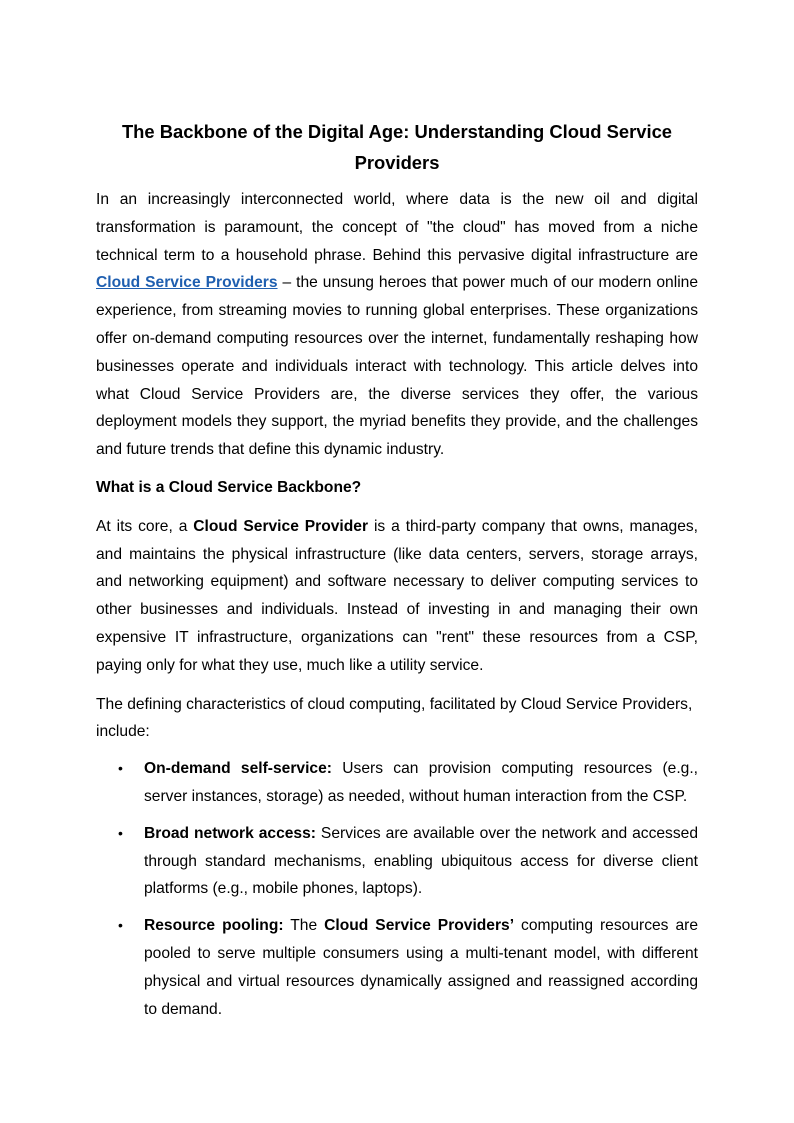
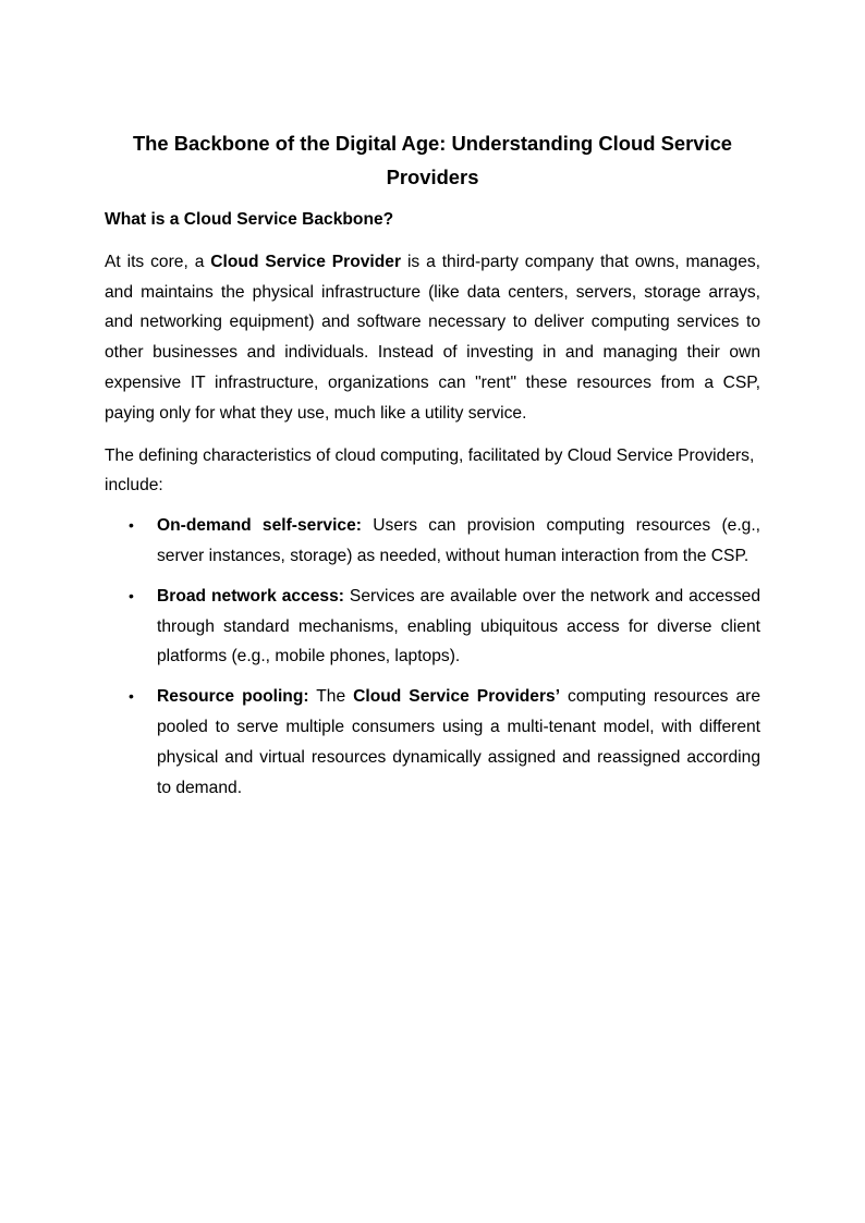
  The Backbone of the Digital Age: Understanding Cloud Service Providers
- In an increasingly interconnected world, where data is the new oil and digital transformation is paramount, the concept of "the cloud" has moved from a niche technical term to a household phrase. Behind this pervasive digital infrastructure are Cloud Service Providers – the unsung heroes that power much of our modern online experience, from streaming movies to running global enterprises. These organizations offer on-demand computing resources over the internet, fundamentally reshaping how businesses operate and individuals interact with technology. This article delves into what Cloud Service Providers are, the diverse services they offer, the various deployment models they support, the myriad benefits they provide, and the challenges and future trends that define this dynamic industry.
  What is a Cloud Service Backbone?
  At its core, a Cloud Service Provider is a third-party company that owns, manages, and maintains the physical infrastructure (like data centers, servers, storage arrays, and networking equipment) and software necessary to deliver computing services to other businesses and individuals. Instead of investing in and managing their own expensive IT infrastructure, organizations can "rent" these resources from a CSP, paying only for what they use, much like a utility service.
  The defining characteristics of cloud computing, facilitated by Cloud Service Providers, include:
  •
  On-demand self-service: Users can provision computing resources (e.g., server instances, storage) as needed, without human interaction from the CSP.
  •
  Broad network access: Services are available over the network and accessed through standard mechanisms, enabling ubiquitous access for diverse client platforms (e.g., mobile phones, laptops).
  •
  Resource pooling: The Cloud Service Providers’ computing resources are pooled to serve multiple consumers using a multi-tenant model, with different physical and virtual resources dynamically assigned and reassigned according to demand.
